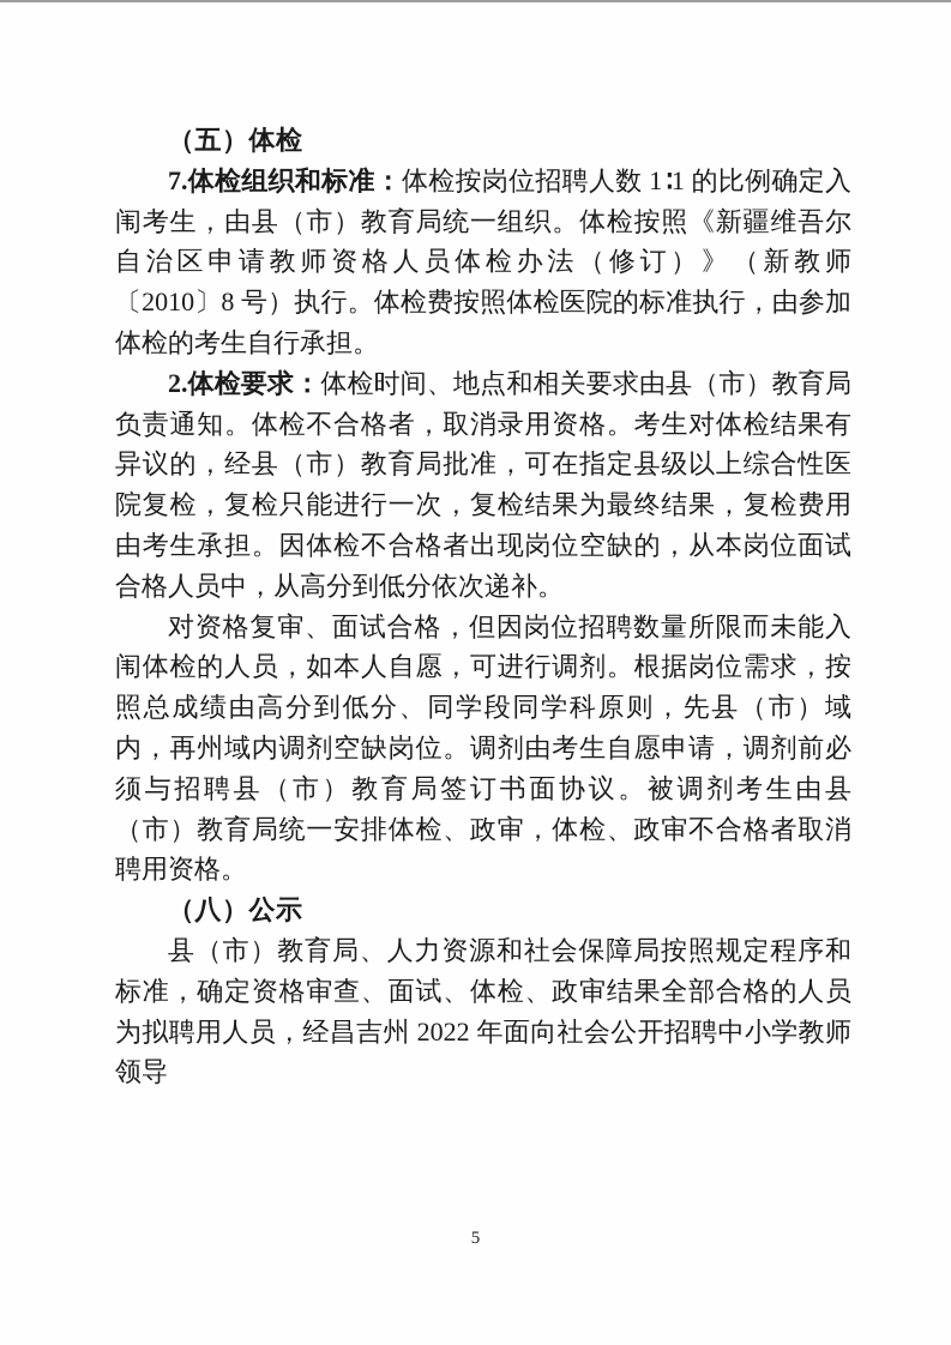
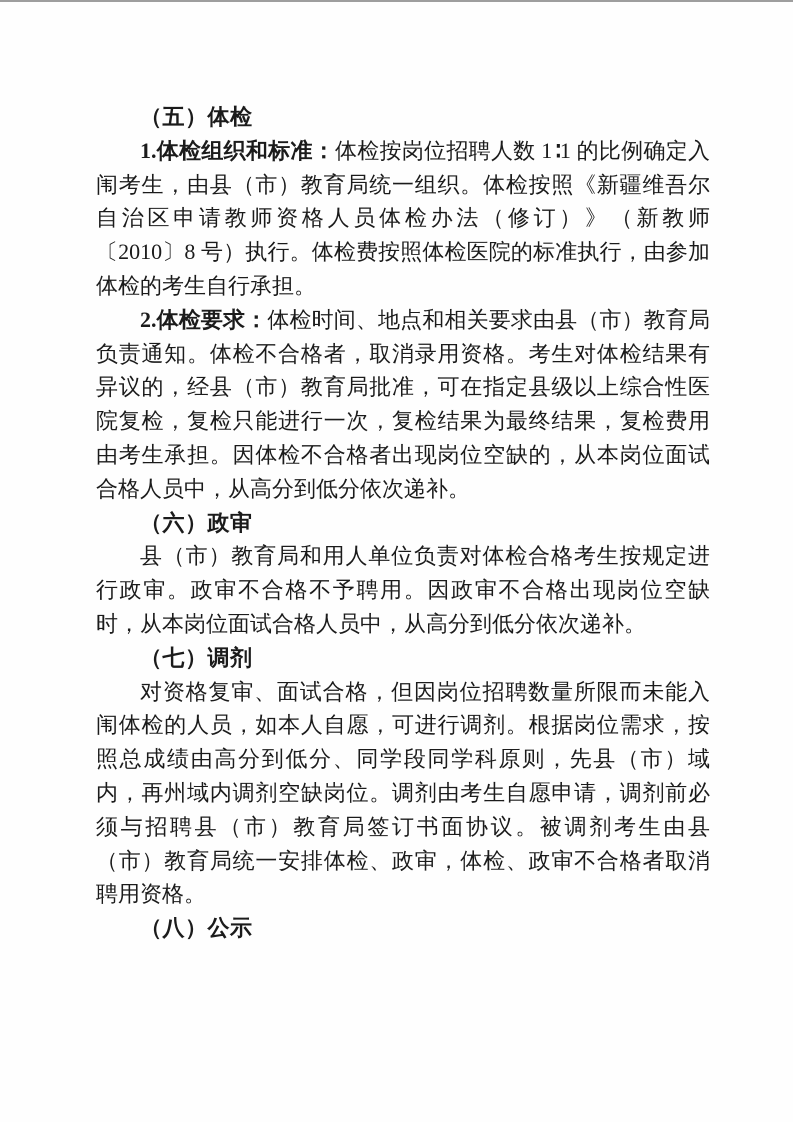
  （五）体检
- 7.体检组织和标准：体检按岗位招聘人数 1∶1 的比例确定入闱考生，由县（市）教育局统一组织。体检按照《新疆维吾尔自治区申请教师资格人员体检办法（修订）》（新教师〔2010〕8 号）执行。体检费按照体检医院的标准执行，由参加体检的考生自行承担。
+ 1.体检组织和标准：体检按岗位招聘人数 1∶1 的比例确定入闱考生，由县（市）教育局统一组织。体检按照《新疆维吾尔自治区申请教师资格人员体检办法（修订）》（新教师〔2010〕8 号）执行。体检费按照体检医院的标准执行，由参加体检的考生自行承担。
  2.体检要求：体检时间、地点和相关要求由县（市）教育局负责通知。体检不合格者，取消录用资格。考生对体检结果有异议的，经县（市）教育局批准，可在指定县级以上综合性医院复检，复检只能进行一次，复检结果为最终结果，复检费用由考生承担。因体检不合格者出现岗位空缺的，从本岗位面试合格人员中，从高分到低分依次递补。
+ （六）政审
+ 县（市）教育局和用人单位负责对体检合格考生按规定进行政审。政审不合格不予聘用。因政审不合格出现岗位空缺时，从本岗位面试合格人员中，从高分到低分依次递补。
+ （七）调剂
  对资格复审、面试合格，但因岗位招聘数量所限而未能入闱体检的人员，如本人自愿，可进行调剂。根据岗位需求，按照总成绩由高分到低分、同学段同学科原则，先县（市）域内，再州域内调剂空缺岗位。调剂由考生自愿申请，调剂前必须与招聘县（市）教育局签订书面协议。被调剂考生由县（市）教育局统一安排体检、政审，体检、政审不合格者取消聘用资格。
  （八）公示
- 县（市）教育局、人力资源和社会保障局按照规定程序和标准，确定资格审查、面试、体检、政审结果全部合格的人员为拟聘用人员，经昌吉州 2022 年面向社会公开招聘中小学教师领导
- 5
